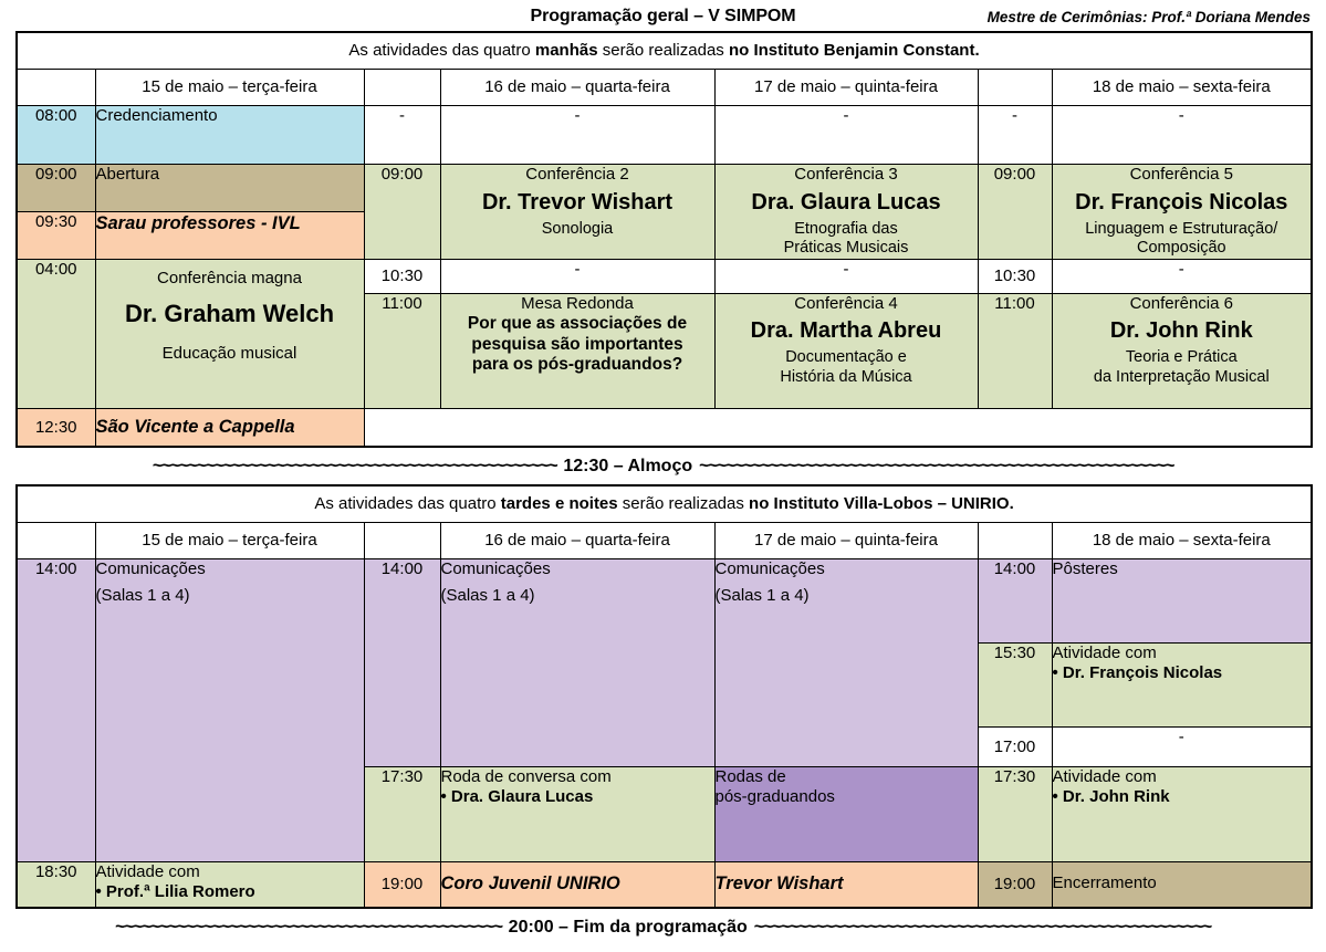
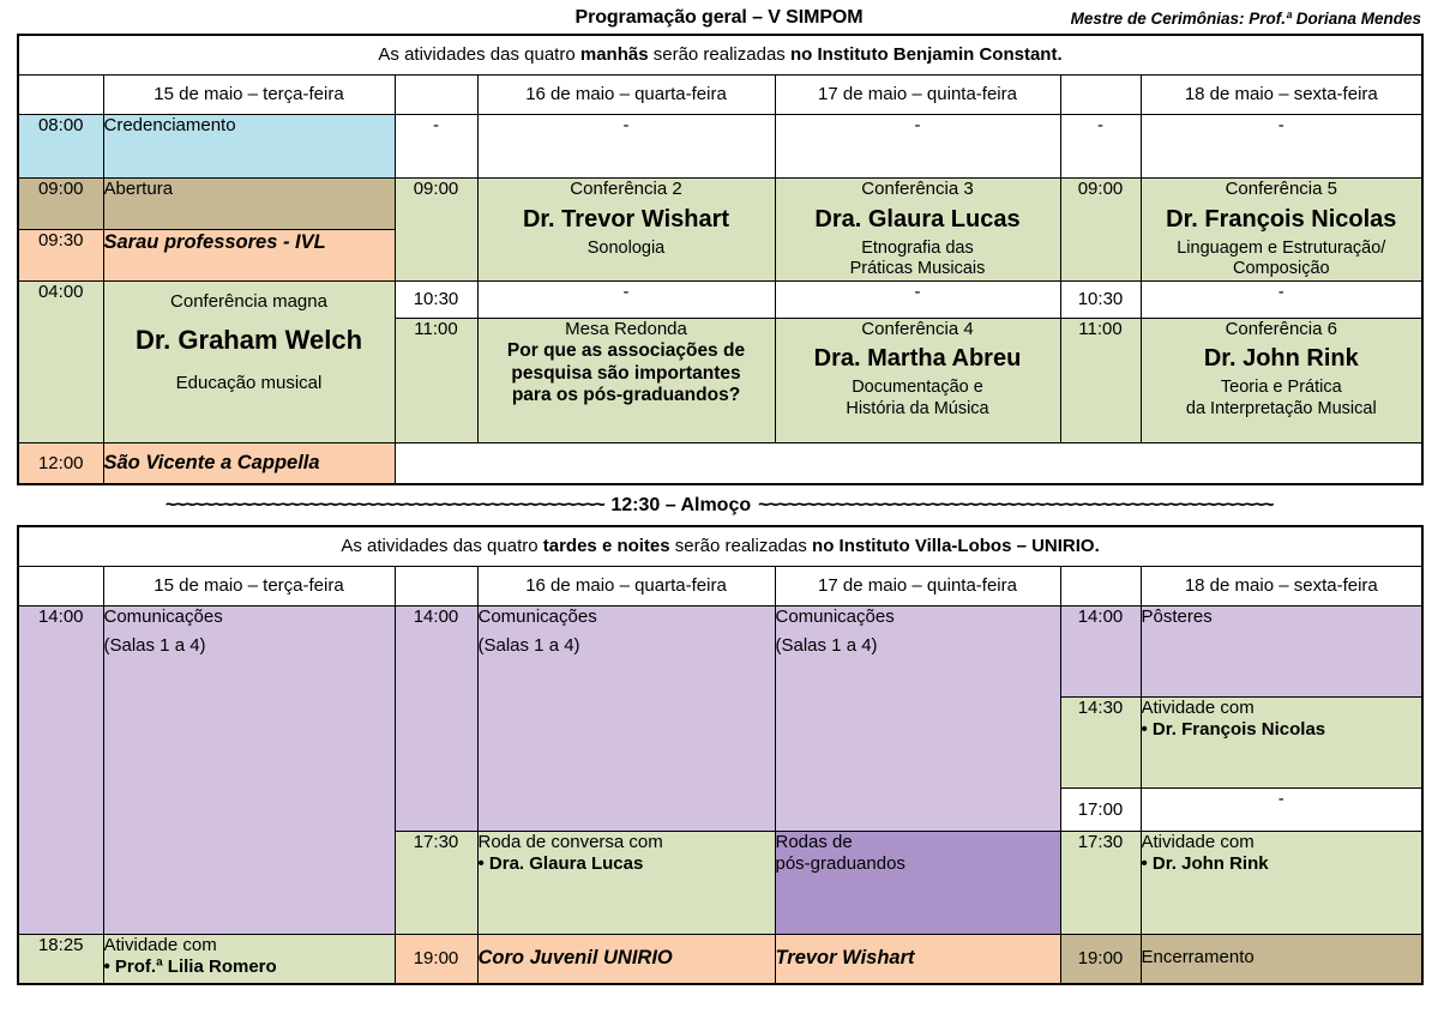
  Programação geral – V SIMPOM
  Mestre de Cerimônias: Prof.ª Doriana Mendes
  As atividades das quatro manhãs serão realizadas no Instituto Benjamin Constant.
  	15 de maio – terça-feira		16 de maio – quarta-feira	17 de maio – quinta-feira		18 de maio – sexta-feira
  08:00	Credenciamento	-	-	-	-	-
  09:00	Abertura	09:00	Conferência 2 Dr. Trevor Wishart Sonologia	Conferência 3 Dra. Glaura Lucas Etnografia das Práticas Musicais	09:00	Conferência 5 Dr. François Nicolas Linguagem e Estruturação/ Composição
  09:30	Sarau professores - IVL
  04:00	Conferência magna Dr. Graham Welch Educação musical	10:30	-	-	10:30	-
  11:00	Mesa Redonda Por que as associações de pesquisa são importantes para os pós-graduandos?	Conferência 4 Dra. Martha Abreu Documentação e História da Música	11:00	Conferência 6 Dr. John Rink Teoria e Prática da Interpretação Musical
- 12:30	São Vicente a Cappella
+ 12:00	São Vicente a Cappella
  ~~~~~~~~~~~~~~~~~~~~~~~~~~~~~~~~~~~~~~~~~~~~~~ 12:30 – Almoço ~~~~~~~~~~~~~~~~~~~~~~~~~~~~~~~~~~~~~~~~~~~~~~~~~~~~~~
  As atividades das quatro tardes e noites serão realizadas no Instituto Villa-Lobos – UNIRIO.
  	15 de maio – terça-feira		16 de maio – quarta-feira	17 de maio – quinta-feira		18 de maio – sexta-feira
  14:00	Comunicações (Salas 1 a 4)	14:00	Comunicações (Salas 1 a 4)	Comunicações (Salas 1 a 4)	14:00	Pôsteres
- 15:30	Atividade com • Dr. François Nicolas
+ 14:30	Atividade com • Dr. François Nicolas
  17:00	-
  17:30	Roda de conversa com • Dra. Glaura Lucas	Rodas de pós-graduandos	17:30	Atividade com • Dr. John Rink
- 18:30	Atividade com • Prof.ª Lilia Romero	19:00	Coro Juvenil UNIRIO	Trevor Wishart	19:00	Encerramento
+ 18:25	Atividade com • Prof.ª Lilia Romero	19:00	Coro Juvenil UNIRIO	Trevor Wishart	19:00	Encerramento
- ~~~~~~~~~~~~~~~~~~~~~~~~~~~~~~~~~~~~~~~~~~~~ 20:00 – Fim da programação ~~~~~~~~~~~~~~~~~~~~~~~~~~~~~~~~~~~~~~~~~~~~~~~~~~~~
